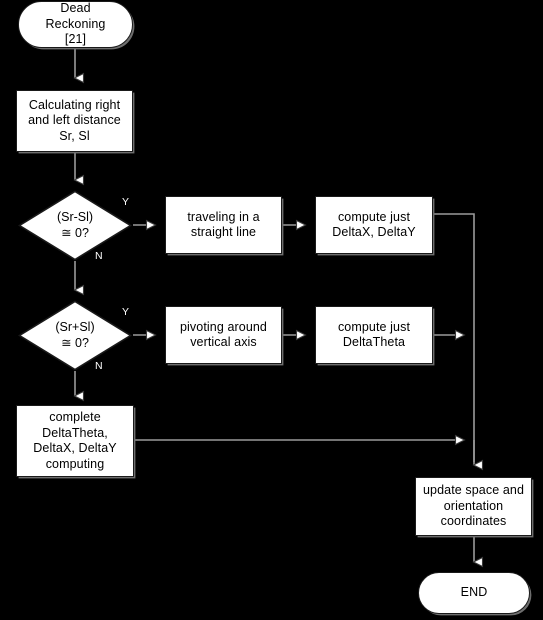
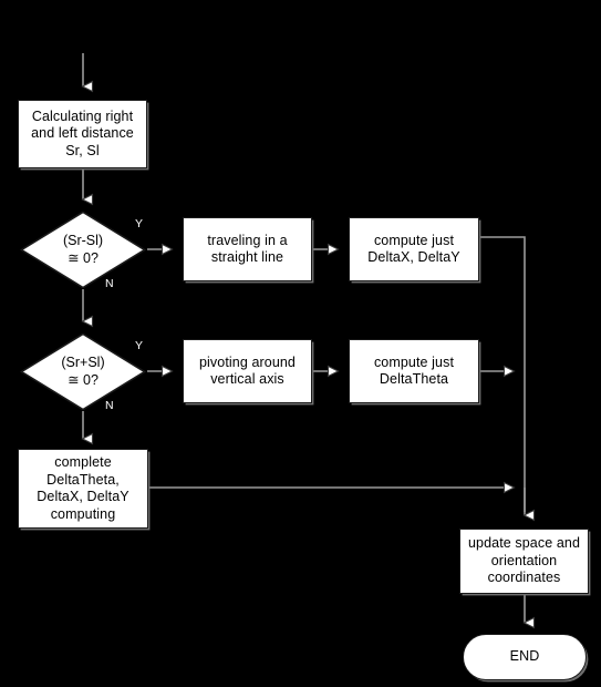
- Dead
- Reckoning
- [21]
  Calculating right
  and left distance
  Sr, Sl
  (Sr-Sl)
  ≅ 0?
  Y
  N
  traveling in a
  straight line
  compute just
  DeltaX, DeltaY
  (Sr+Sl)
  ≅ 0?
  Y
  N
  pivoting around
  vertical axis
  compute just
  DeltaTheta
  complete
  DeltaTheta,
  DeltaX, DeltaY
  computing
  update space and
  orientation
  coordinates
  END
